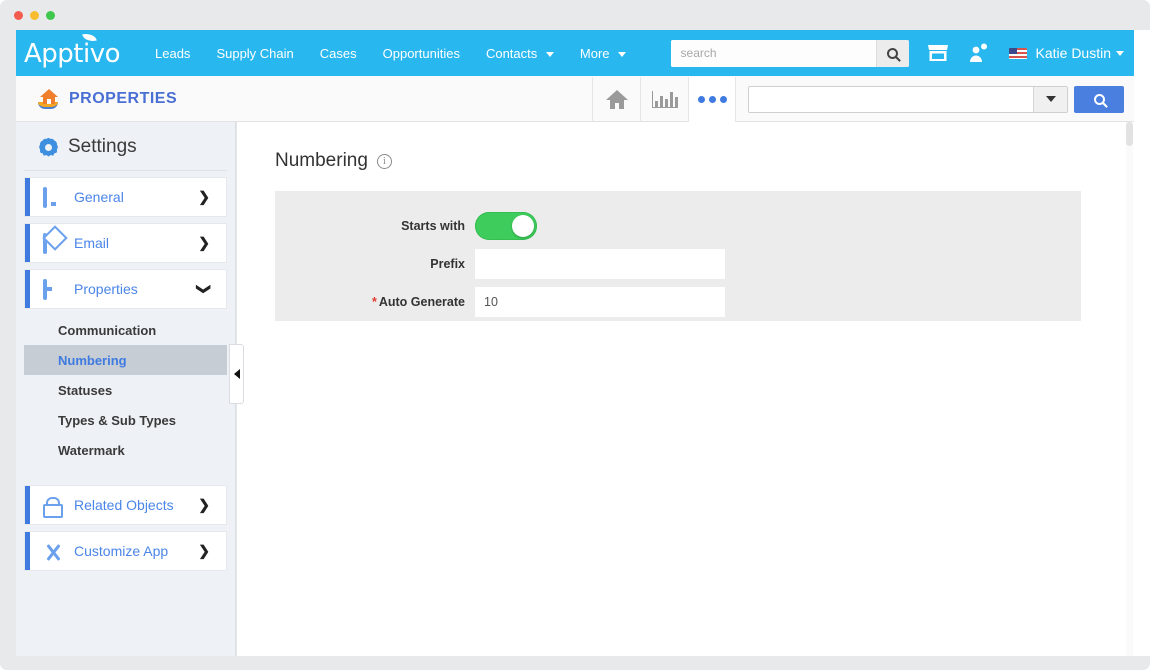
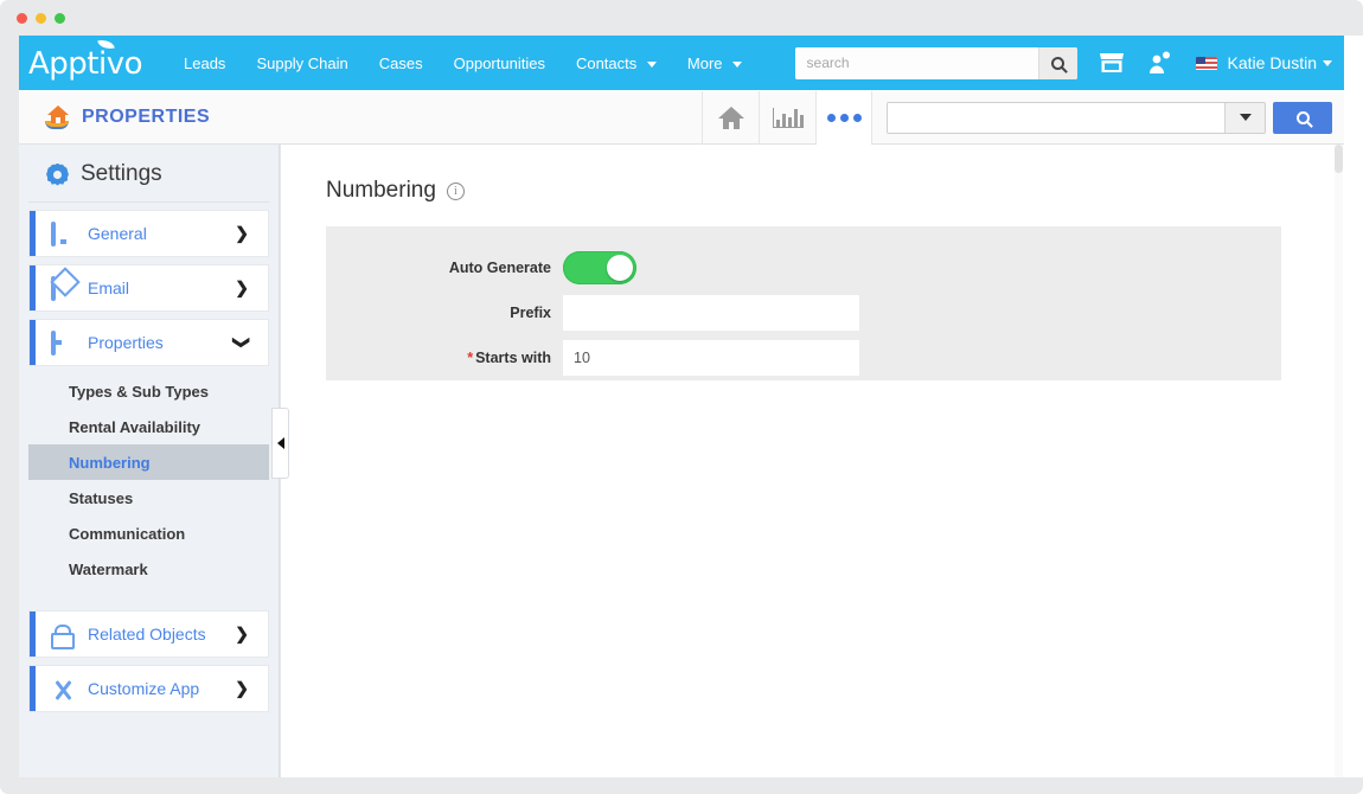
  Apptivo
  Leads
  Supply Chain
  Cases
  Opportunities
  Contacts
  More
  search
  Katie Dustin
  PROPERTIES
  Settings
  General
  ❯
  Email
  ❯
  Properties
- Communication
+ Types & Sub Types
+ Rental Availability
  Numbering
  Statuses
- Types & Sub Types
+ Communication
  Watermark
  Related Objects
  ❯
  Customize App
  ❯
  Numbering
  i
- Starts with
+ Auto Generate
  Prefix
- * Auto Generate
+ * Starts with
  10
